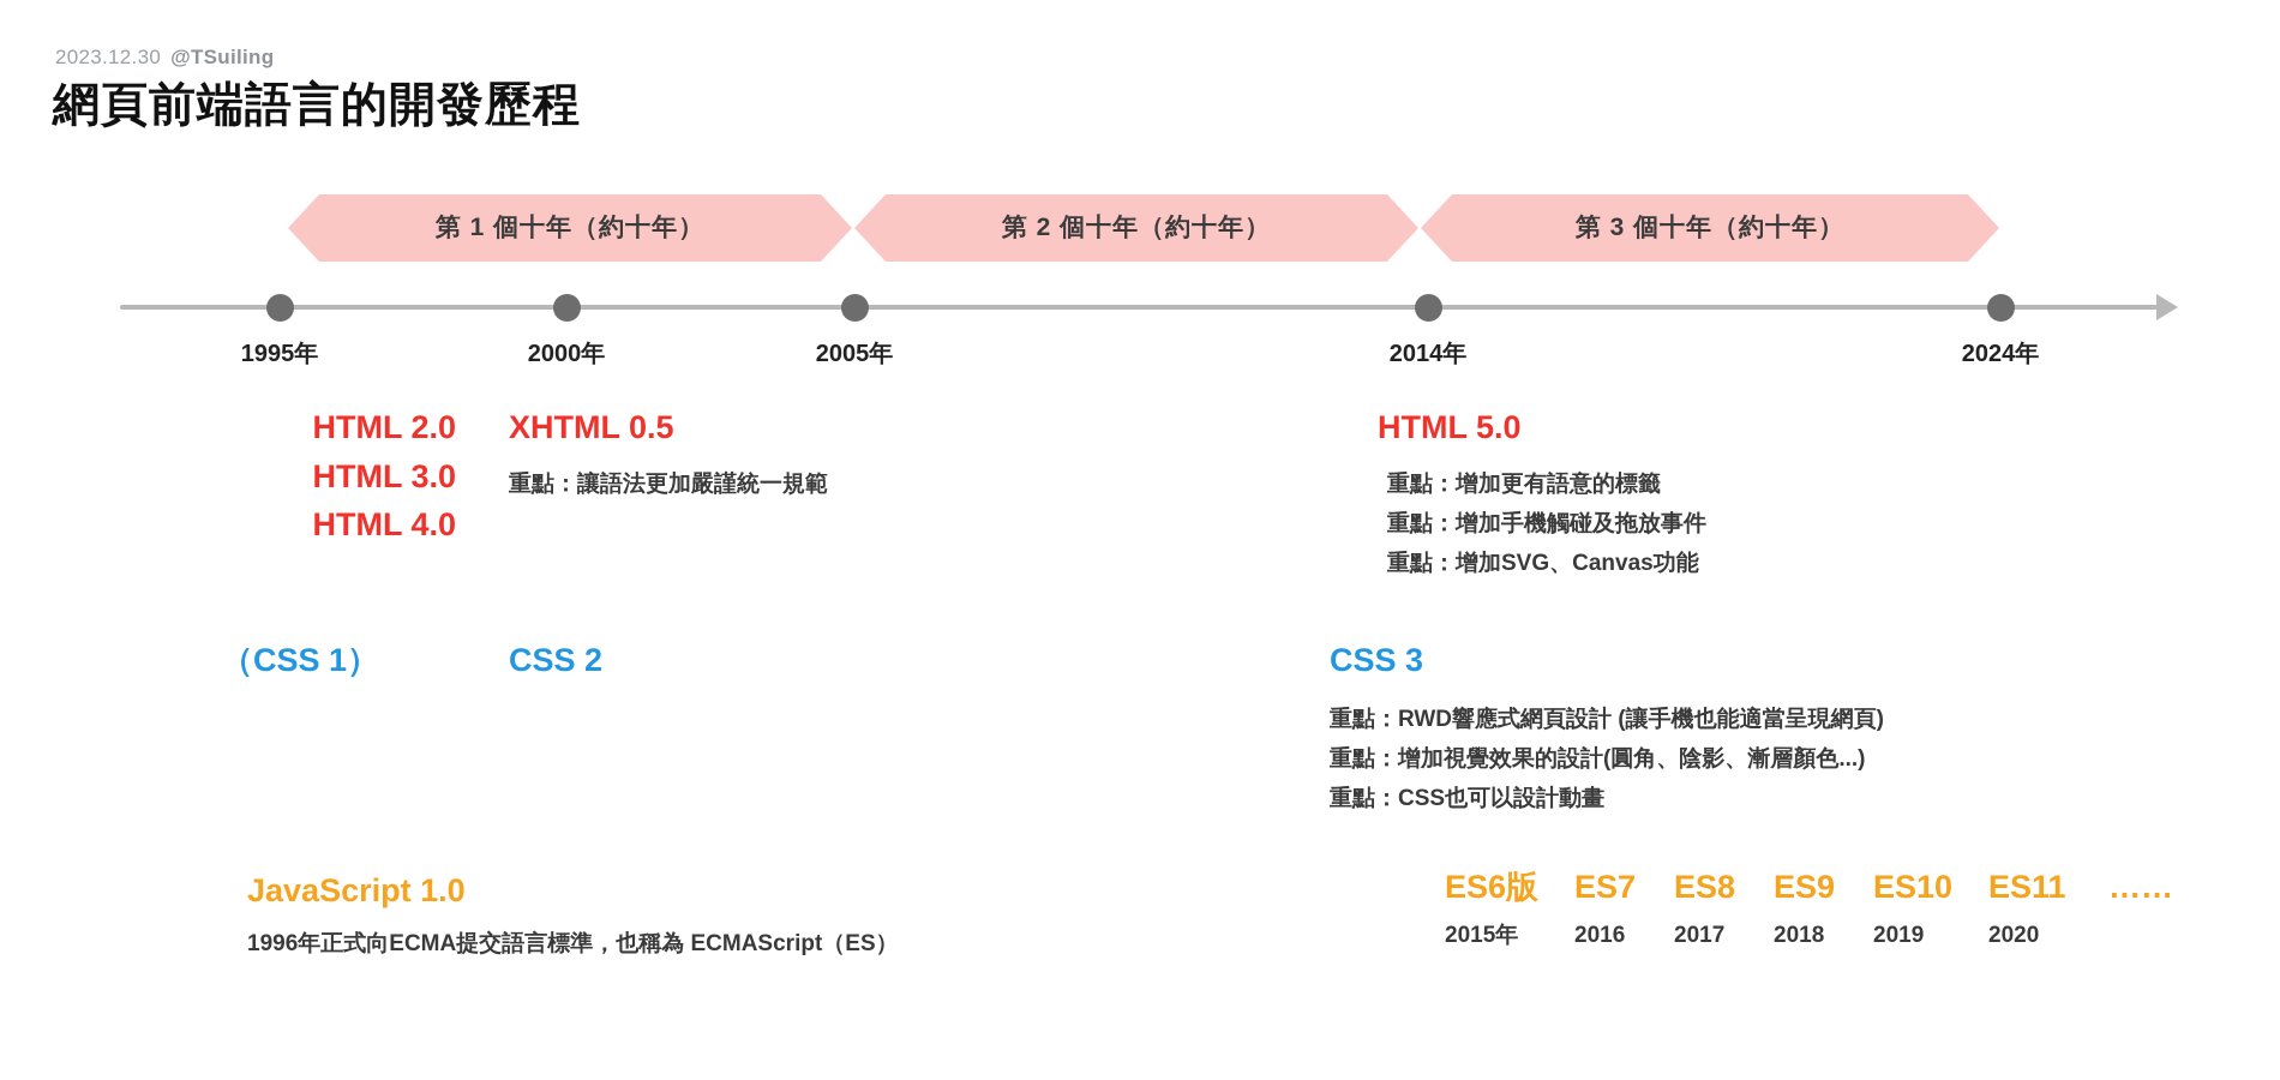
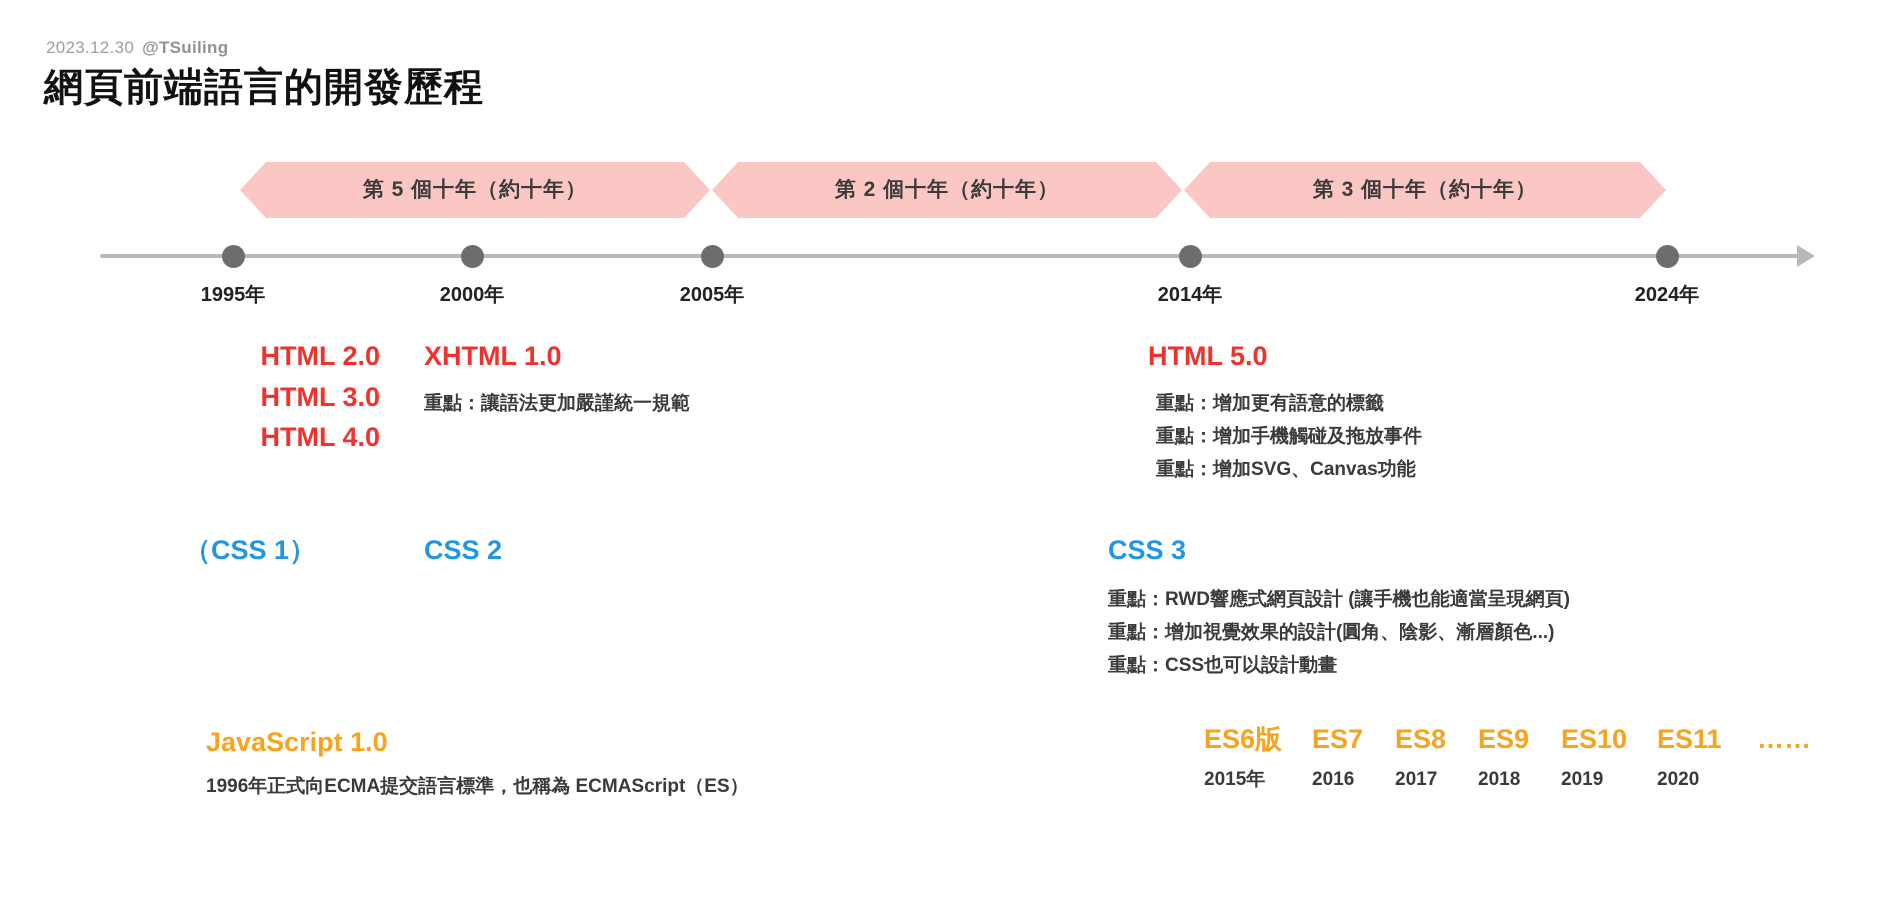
  2023.12.30 @TSuiling
  網頁前端語言的開發歷程
- 第 1 個十年（約十年）
+ 第 5 個十年（約十年）
  第 2 個十年（約十年）
  第 3 個十年（約十年）
  1995年
  2000年
  2005年
  2014年
  2024年
  HTML 2.0
  HTML 3.0
  HTML 4.0
- XHTML 0.5
+ XHTML 1.0
  重點：讓語法更加嚴謹統一規範
  HTML 5.0
  重點：增加更有語意的標籤
  重點：增加手機觸碰及拖放事件
  重點：增加SVG、Canvas功能
  （CSS 1）
  CSS 2
  CSS 3
  重點：RWD響應式網頁設計 (讓手機也能適當呈現網頁)
  重點：增加視覺效果的設計(圓角、陰影、漸層顏色...)
  重點：CSS也可以設計動畫
  JavaScript 1.0
  1996年正式向ECMA提交語言標準，也稱為 ECMAScript（ES）
  ES6版
  ES7
  ES8
  ES9
  ES10
  ES11
  ……
  2015年
  2016
  2017
  2018
  2019
  2020
